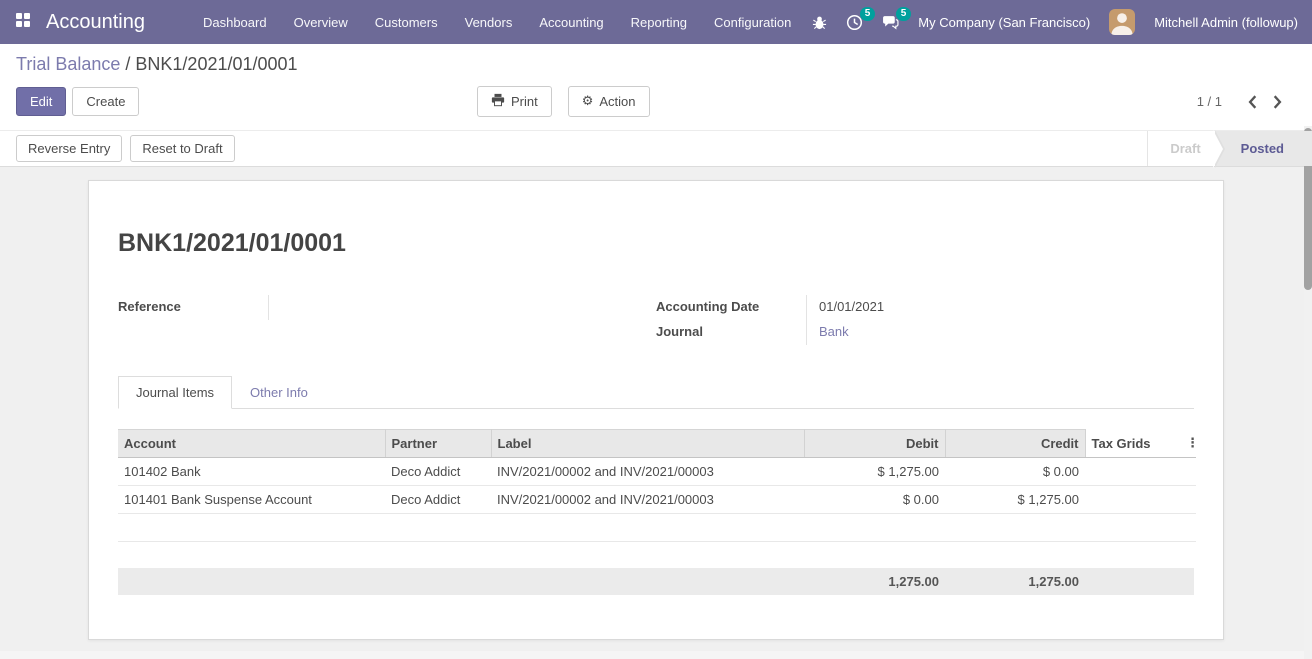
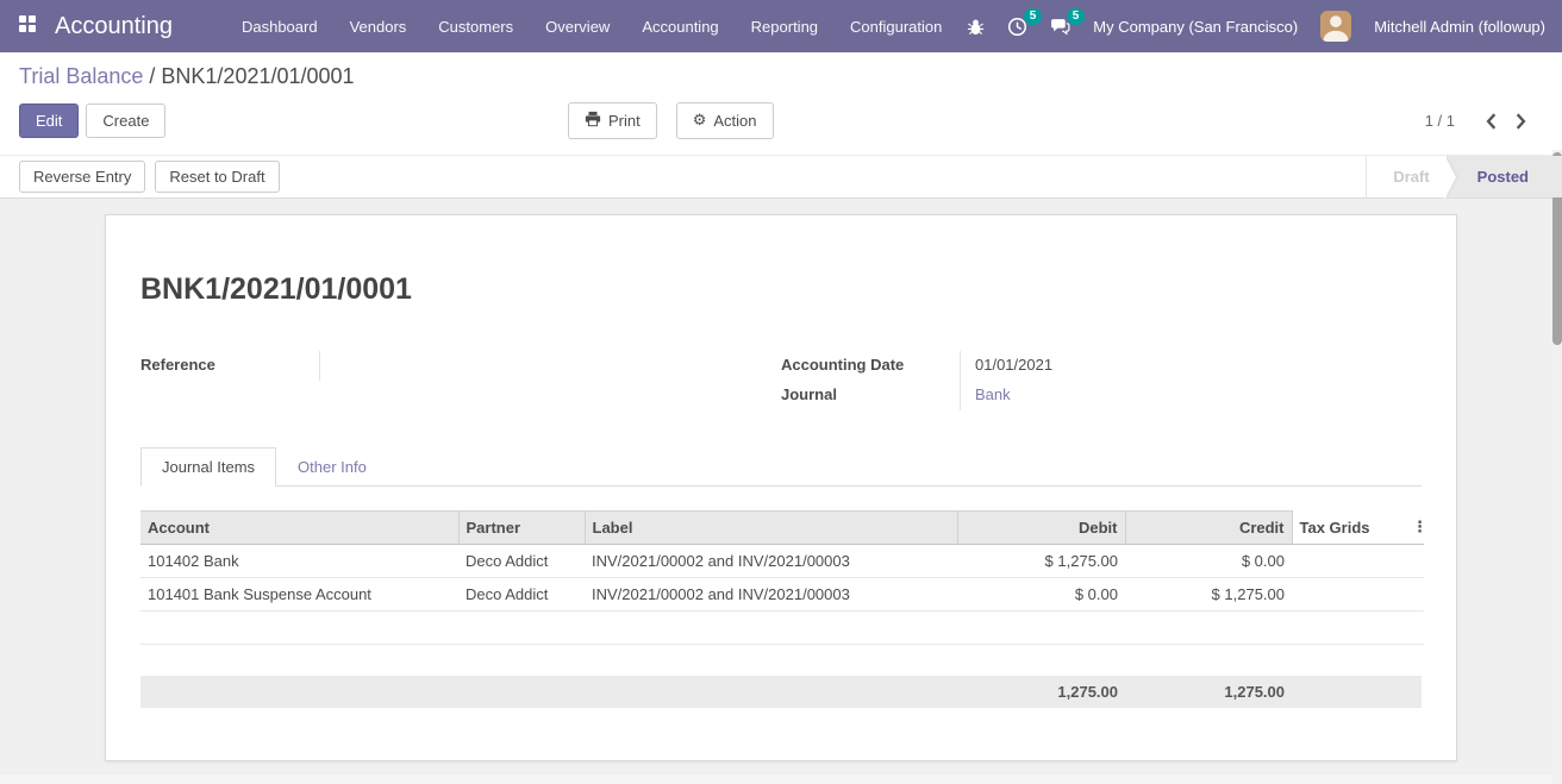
  Accounting
  Dashboard
- Overview
+ Vendors
  Customers
- Vendors
+ Overview
  Accounting
  Reporting
  Configuration
  5
  5
  My Company (San Francisco)
  Mitchell Admin (followup)
  Trial Balance / BNK1/2021/01/0001
  Edit
  Create
  Print
  ⚙
  Action
  1 / 1
  Reverse Entry
  Reset to Draft
  Draft
  Posted
  BNK1/2021/01/0001
  Reference
  Accounting Date
  01/01/2021
  Journal
  Bank
  Journal Items
  Other Info
  Account	Partner	Label	Debit	Credit	Tax Grids	⋮
  101402 Bank	Deco Addict	INV/2021/00002 and INV/2021/00003	$ 1,275.00	$ 0.00
  101401 Bank Suspense Account	Deco Addict	INV/2021/00002 and INV/2021/00003	$ 0.00	$ 1,275.00
  1,275.00
  1,275.00
